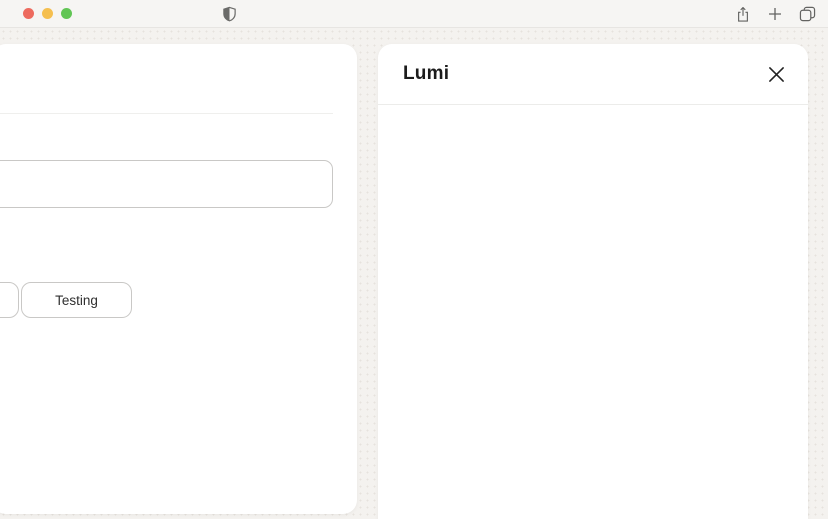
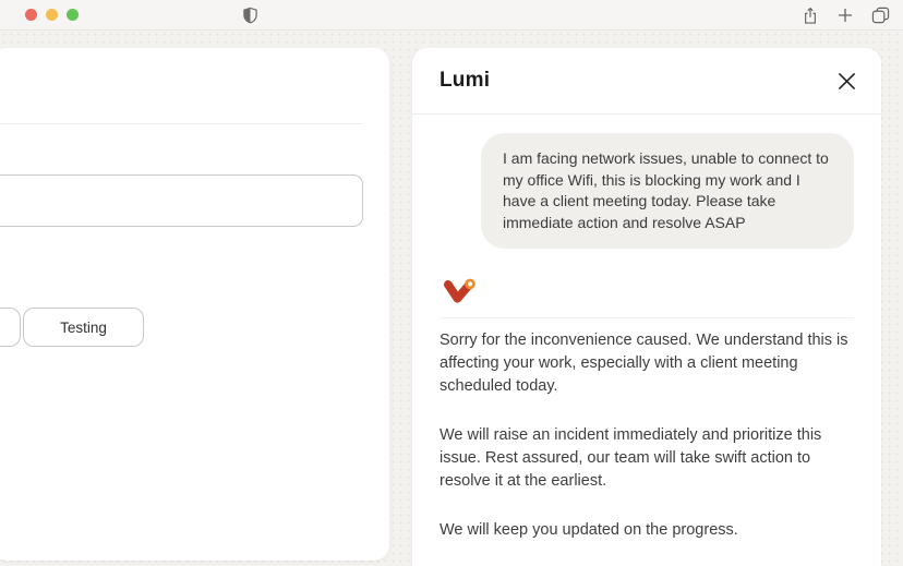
  Testing
  Lumi
+ I am facing network issues, unable to connect to my office Wifi, this is blocking my work and I have a client meeting today. Please take immediate action and resolve ASAP
+ Sorry for the inconvenience caused. We understand this is affecting your work, especially with a client meeting scheduled today.
+ We will raise an incident immediately and prioritize this issue. Rest assured, our team will take swift action to resolve it at the earliest.
+ We will keep you updated on the progress.
